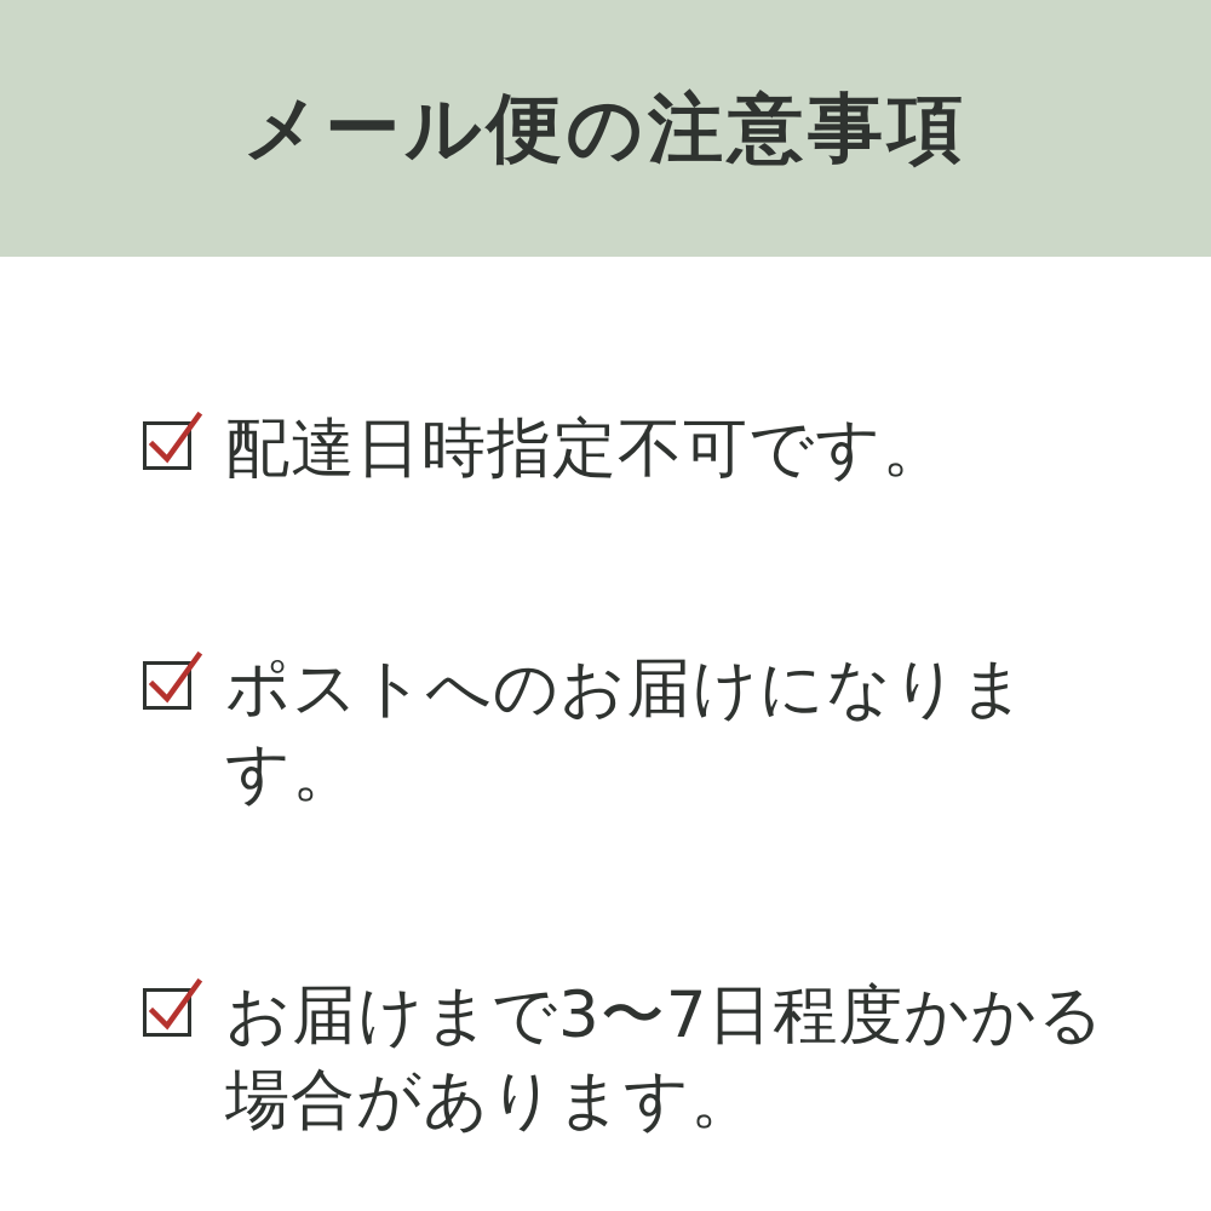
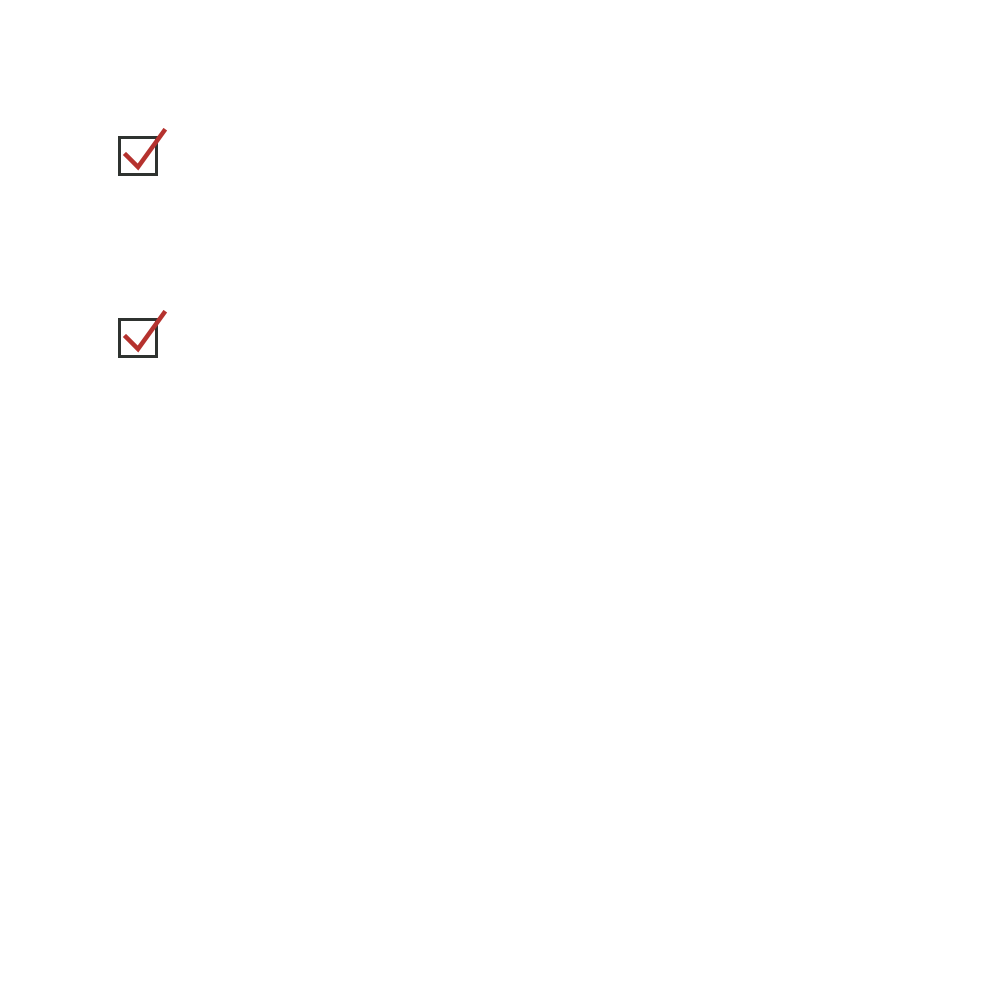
- メール便の注意事項
- 配達日時指定不可です。
- ポストへのお届けになります。
- お届けまで3〜7日程度かかる
- 場合があります。
